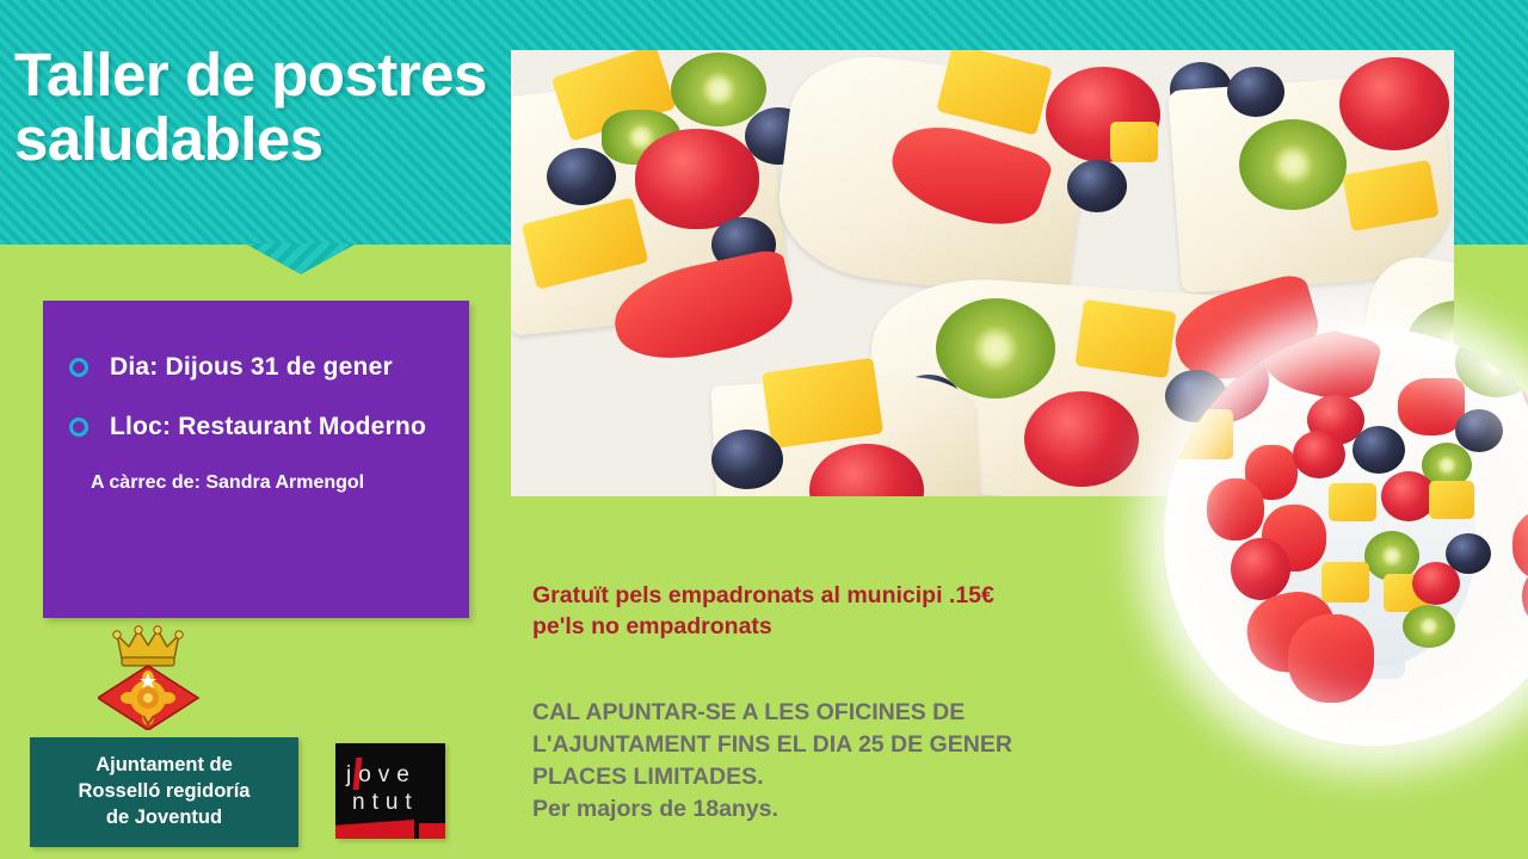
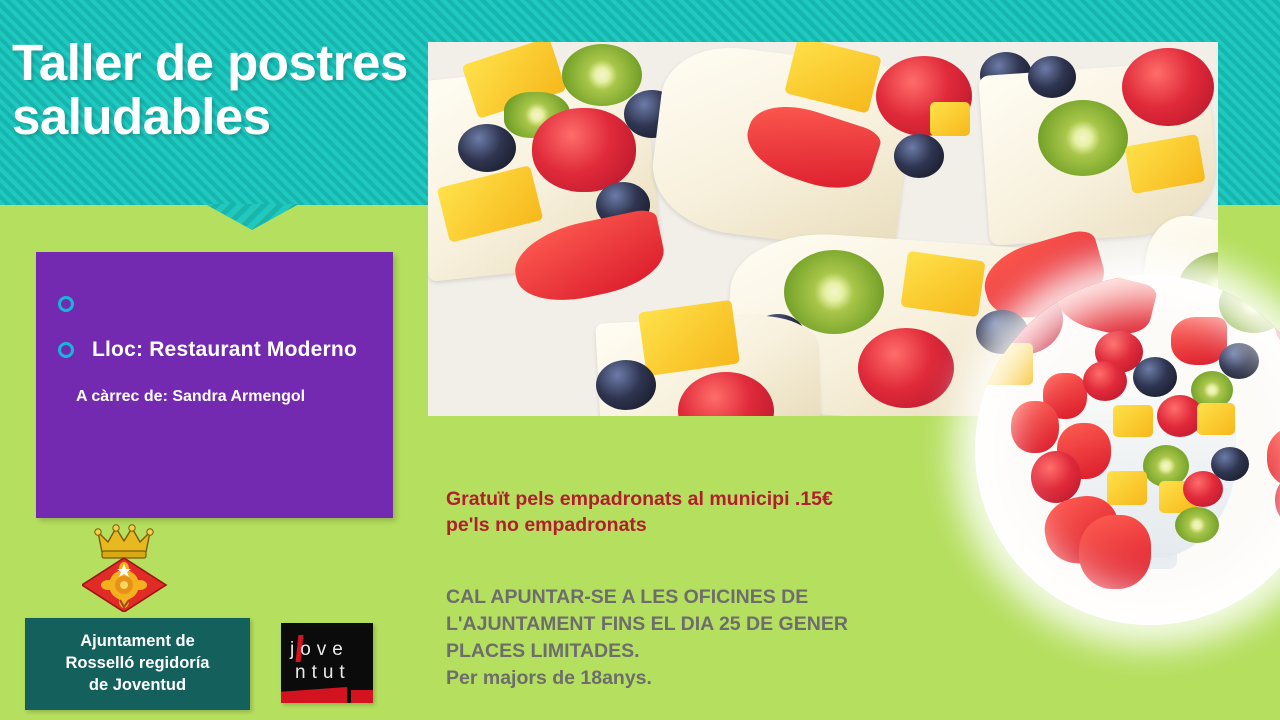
  Taller de postres
  saludables
- Dia: Dijous 31 de gener
  Lloc: Restaurant Moderno
  A càrrec de: Sandra Armengol
  Gratuït pels empadronats al municipi .15€
  pe'ls no empadronats
  CAL APUNTAR-SE A LES OFICINES DE
  L'AJUNTAMENT FINS EL DIA 25 DE GENER
  PLACES LIMITADES.
  Per majors de 18anys.
  Ajuntament de
  Rosselló regidoría
  de Joventud
  jove
  ntut
